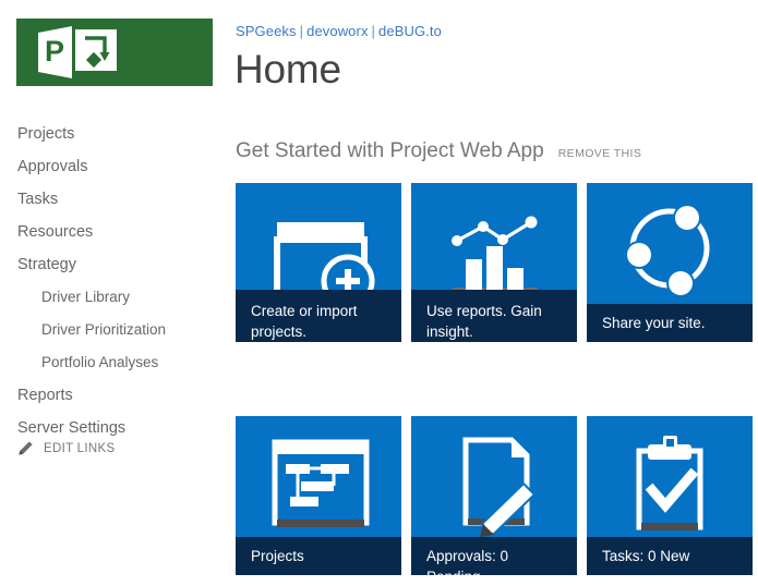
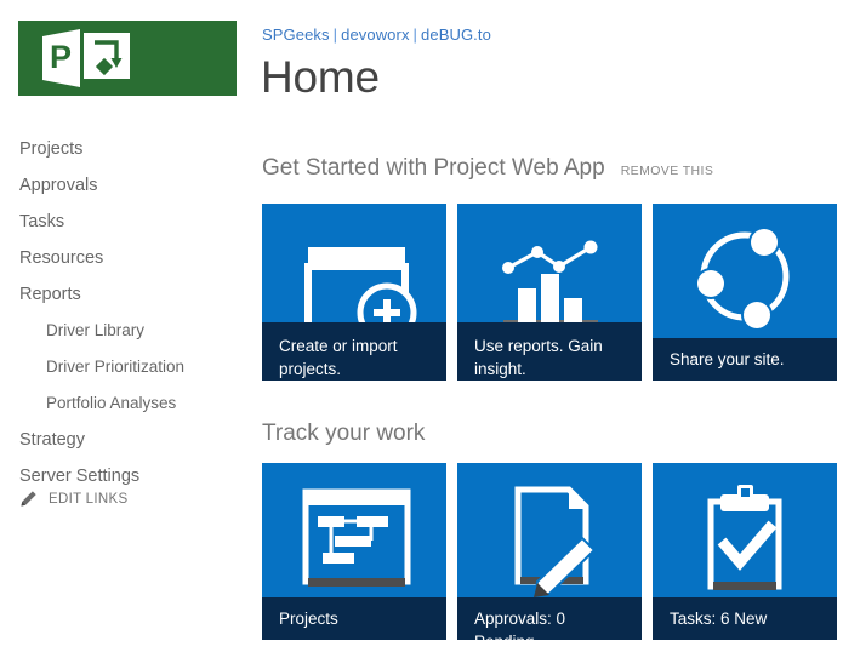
  P
  SPGeeks | devoworx | deBUG.to
  Home
  Projects
  Approvals
  Tasks
  Resources
- Strategy
+ Reports
  Driver Library
  Driver Prioritization
  Portfolio Analyses
- Reports
+ Strategy
  Server Settings
  EDIT LINKS
  Get Started with Project Web App
  REMOVE THIS
  Create or import projects.
  Use reports. Gain insight.
  Share your site.
+ Track your work
  Projects
- Tasks: 0 New
+ Tasks: 6 New
